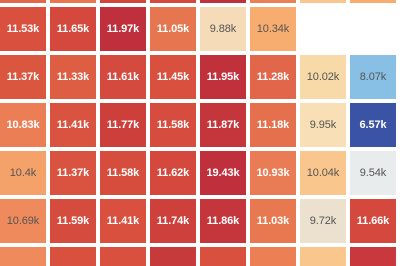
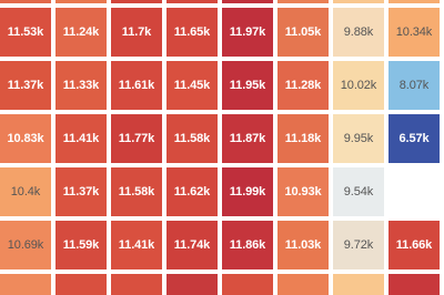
  11.53k
+ 11.24k
+ 11.7k
  11.65k
  11.97k
  11.05k
  9.88k
  10.34k
  11.37k
  11.33k
  11.61k
  11.45k
  11.95k
  11.28k
  10.02k
  8.07k
  10.83k
  11.41k
  11.77k
  11.58k
  11.87k
  11.18k
  9.95k
  6.57k
  10.4k
  11.37k
  11.58k
  11.62k
- 19.43k
+ 11.99k
  10.93k
- 10.04k
  9.54k
  10.69k
  11.59k
  11.41k
  11.74k
  11.86k
  11.03k
  9.72k
  11.66k
